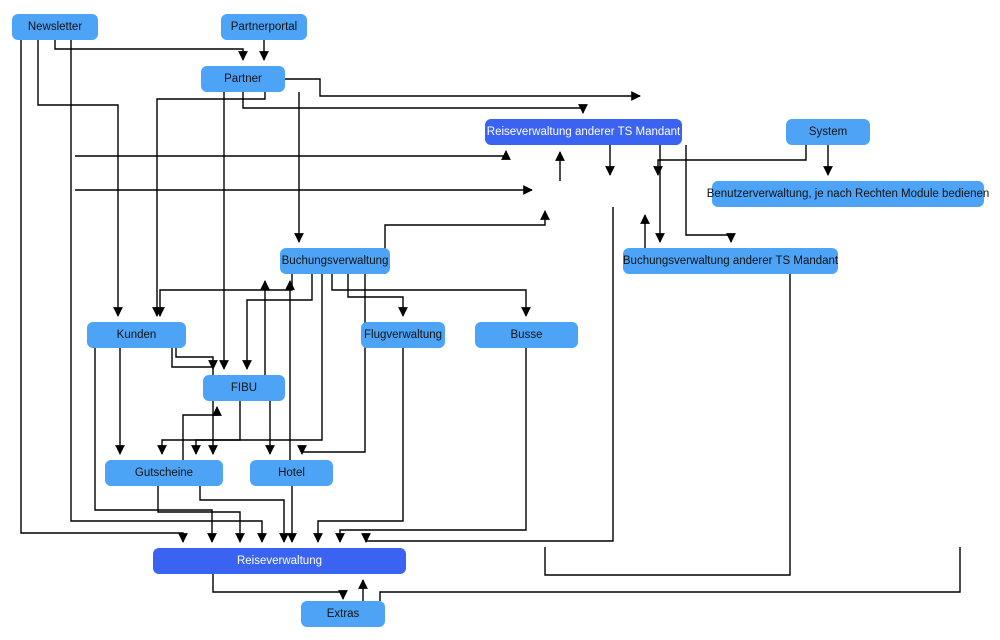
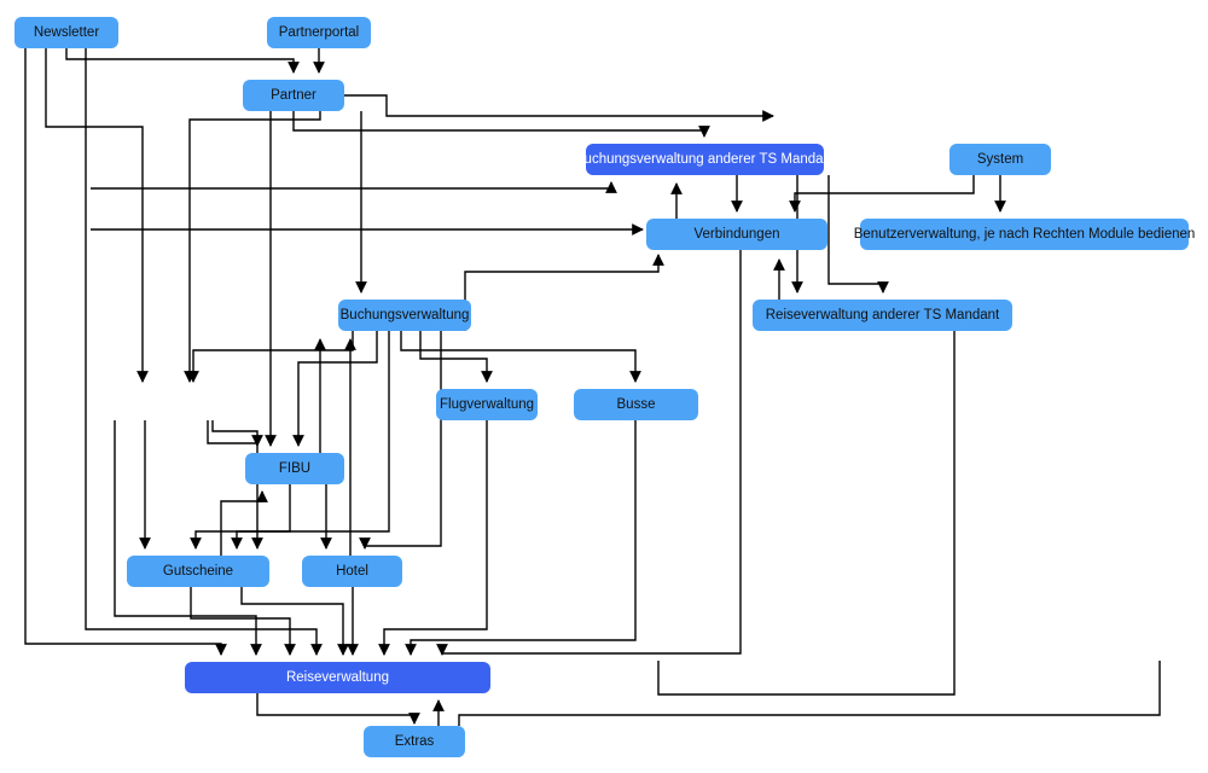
  Newsletter
  Partnerportal
  Partner
- Reiseverwaltung anderer TS Mandant
+ Buchungsverwaltung anderer TS Mandant
  System
+ Verbindungen
  Benutzerverwaltung, je nach Rechten Module bedienen
  Buchungsverwaltung
- Buchungsverwaltung anderer TS Mandant
+ Reiseverwaltung anderer TS Mandant
- Kunden
  Flugverwaltung
  Busse
  FIBU
  Gutscheine
  Hotel
  Reiseverwaltung
  Extras
